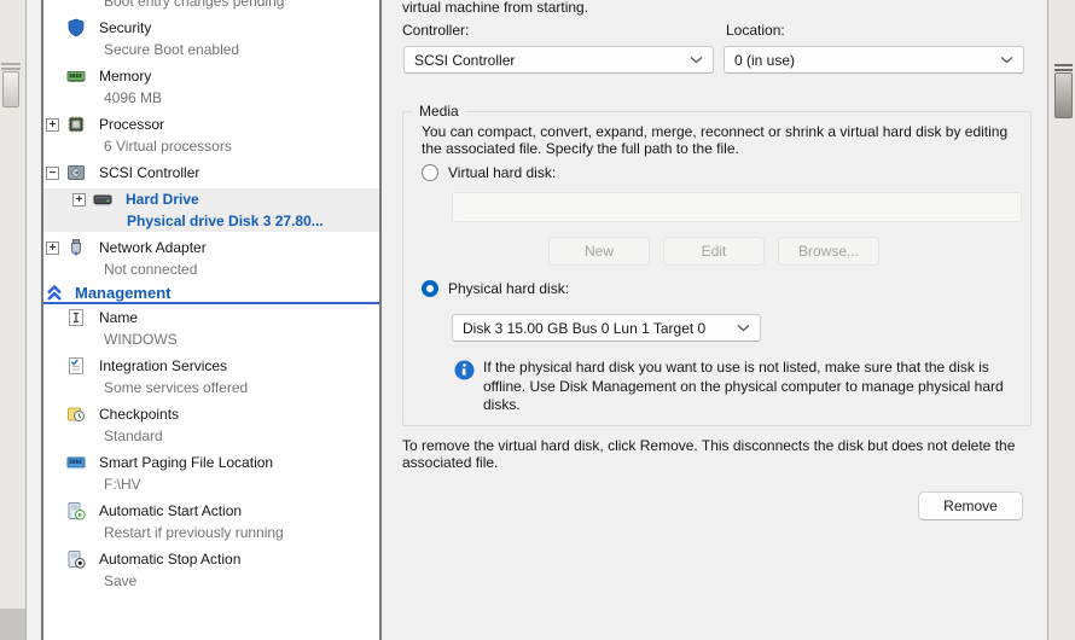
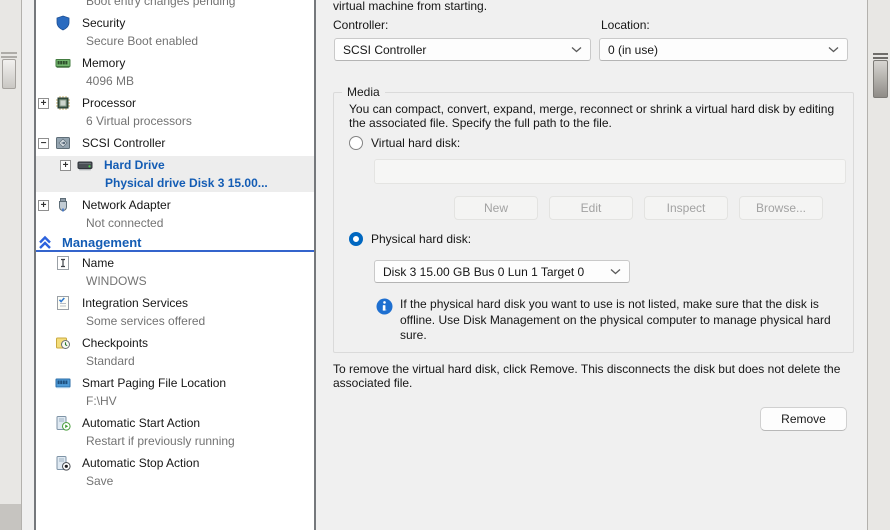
  Boot entry changes pending
  Security
  Secure Boot enabled
  Memory
  4096 MB
  +
  Processor
  6 Virtual processors
  −
  SCSI Controller
  +
  Hard Drive
- Physical drive Disk 3 27.80...
+ Physical drive Disk 3 15.00...
  +
  Network Adapter
  Not connected
  Management
  Name
  WINDOWS
  Integration Services
  Some services offered
  Checkpoints
  Standard
  Smart Paging File Location
  F:\HV
  Automatic Start Action
  Restart if previously running
  Automatic Stop Action
  Save
  virtual machine from starting.
  Controller:
  SCSI Controller
  Location:
  0 (in use)
  Media
  You can compact, convert, expand, merge, reconnect or shrink a virtual hard disk by editing the associated file. Specify the full path to the file.
  Virtual hard disk:
  New
  Edit
+ Inspect
  Browse...
  Physical hard disk:
  Disk 3 15.00 GB Bus 0 Lun 1 Target 0
- If the physical hard disk you want to use is not listed, make sure that the disk is offline. Use Disk Management on the physical computer to manage physical hard disks.
+ If the physical hard disk you want to use is not listed, make sure that the disk is offline. Use Disk Management on the physical computer to manage physical hard sure.
  To remove the virtual hard disk, click Remove. This disconnects the disk but does not delete the associated file.
  Remove
